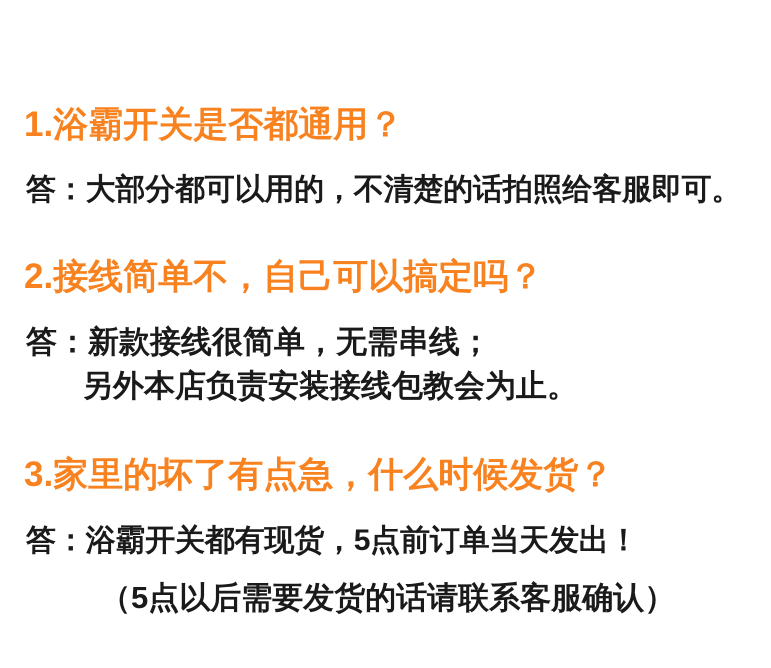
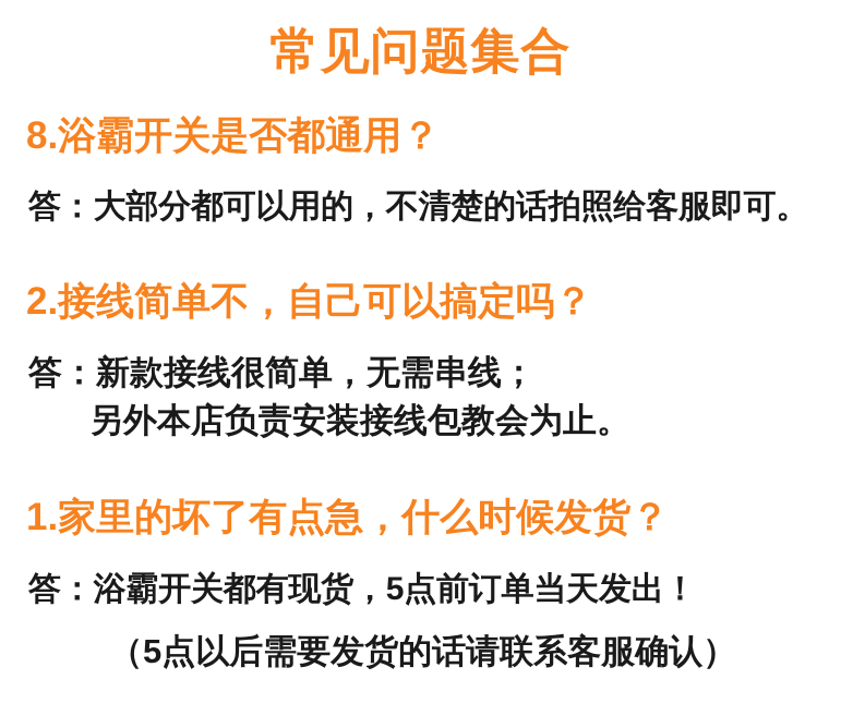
+ 常见问题集合
- 1.浴霸开关是否都通用？
+ 8.浴霸开关是否都通用？
  答：大部分都可以用的，不清楚的话拍照给客服即可。
  2.接线简单不，自己可以搞定吗？
  答：新款接线很简单，无需串线；
  另外本店负责安装接线包教会为止。
- 3.家里的坏了有点急，什么时候发货？
+ 1.家里的坏了有点急，什么时候发货？
  答：浴霸开关都有现货，5点前订单当天发出！
  （5点以后需要发货的话请联系客服确认）
